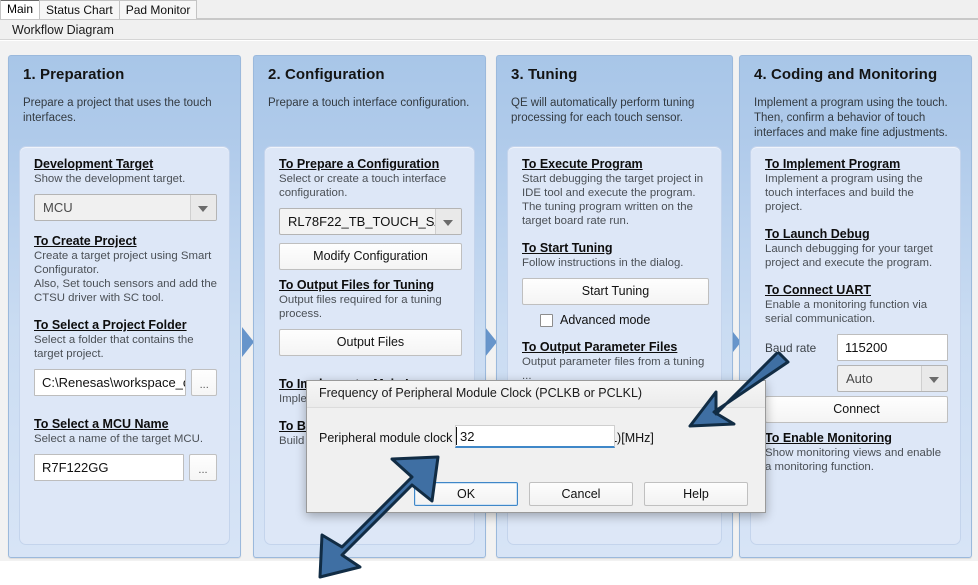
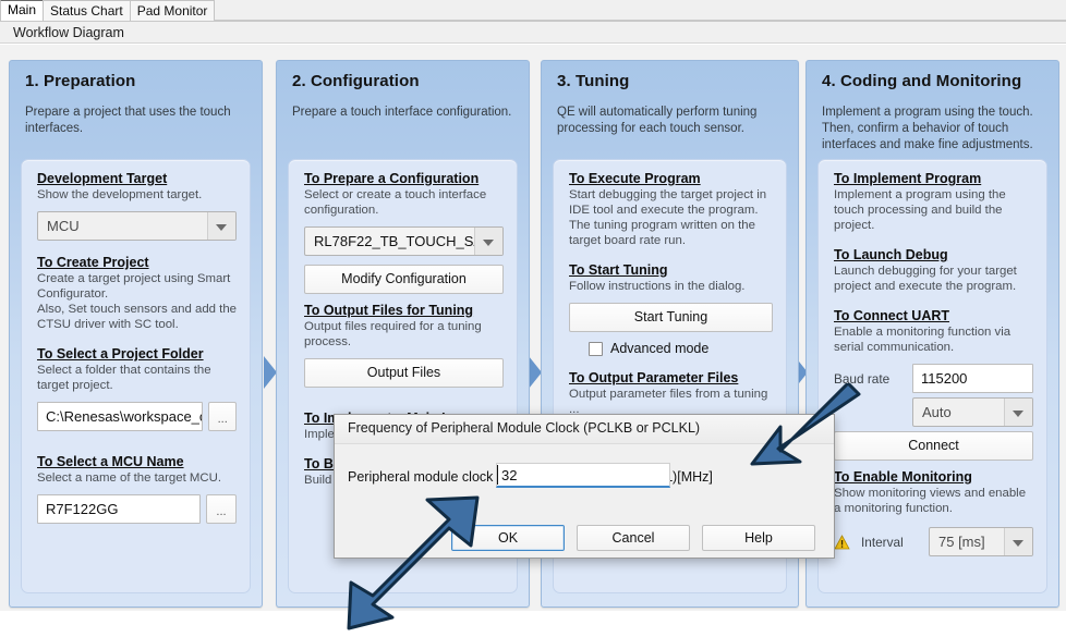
  Main
  Status Chart
  Pad Monitor
  Workflow Diagram
  1. Preparation
  Prepare a project that uses the touch interfaces.
  Development Target
  Show the development target.
  MCU
  To Create Project
  Create a target project using Smart Configurator.
  Also, Set touch sensors and add the CTSU driver with SC tool.
  To Select a Project Folder
  Select a folder that contains the target project.
  C:\Renesas\workspace_
  ...
  To Select a MCU Name
  Select a name of the target MCU.
  R7F122GG
  ...
  2. Configuration
  Prepare a touch interface configuration.
  To Prepare a Configuration
  Select or create a touch interface configuration.
  RL78F22_TB_TOUCH_S
  Modify Configuration
  To Output Files for Tuning
  Output files required for a tuning process.
  Output Files
  3. Tuning
  QE will automatically perform tuning processing for each touch sensor.
  To Execute Program
  Start debugging the target project in IDE tool and execute the program. The tuning program written on the target board rate run.
  To Start Tuning
  Follow instructions in the dialog.
  Start Tuning
  Advanced mode
  To Output Parameter Files
  Output parameter files from a tuning ...
  4. Coding and Monitoring
  Implement a program using the touch. Then, confirm a behavior of touch interfaces and make fine adjustments.
  To Implement Program
- Implement a program using the touch interfaces and build the project.
+ Implement a program using the touch processing and build the project.
  To Launch Debug
  Launch debugging for your target project and execute the program.
  To Connect UART
  Enable a monitoring function via serial communication.
  Baud rate
  115200
  Auto
  Connect
  To Enable Monitoring
  Show monitoring views and enable a monitoring function.
+ Interval
+ 75 [ms]
  Frequency of Peripheral Module Clock (PCLKB or PCLKL)
  32
  OK
  Cancel
  Help
